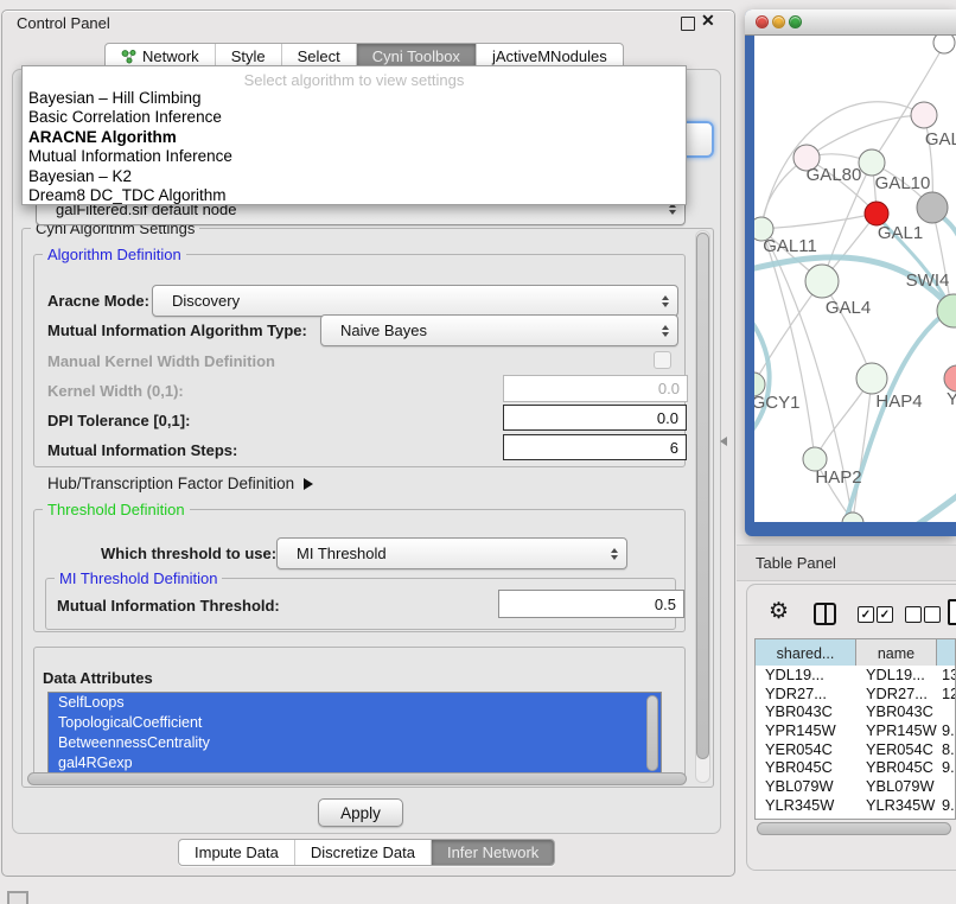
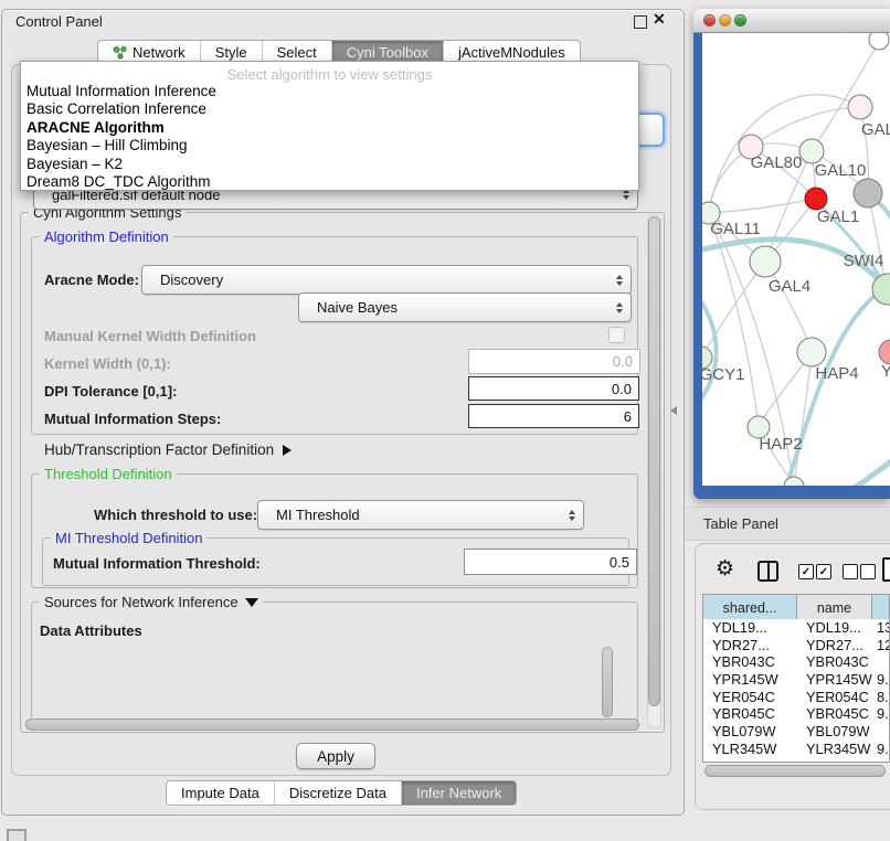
  Control Panel
  ✕
  Network
  Style
  Select
  Cyni Toolbox
  jActiveMNodules
  galFiltered.sif default node
  Select algorithm to view settings
- Bayesian – Hill Climbing
+ Mutual Information Inference
  Basic Correlation Inference
  ARACNE Algorithm
- Mutual Information Inference
+ Bayesian – Hill Climbing
  Bayesian – K2
  Dream8 DC_TDC Algorithm
  Cyni Algorithm Settings
  Algorithm Definition
  Aracne Mode:
  Discovery
- Mutual Information Algorithm Type:
  Naive Bayes
  Manual Kernel Width Definition
  Kernel Width (0,1):
  0.0
  DPI Tolerance [0,1]:
  0.0
  Mutual Information Steps:
  6
  Hub/Transcription Factor Definition
  Threshold Definition
  Which threshold to use:
  MI Threshold
  MI Threshold Definition
  Mutual Information Threshold:
  0.5
+ Sources for Network Inference
  Data Attributes
- SelfLoops
- TopologicalCoefficient
- BetweennessCentrality
- gal4RGexp
  Apply
  Impute Data
  Discretize Data
  Infer Network
  GAL80
  GAL10
  GAL1
  GAL11
  SWI4
  GAL4
  GCY1
  HAP4
  Y
  HAP2
  Table Panel
  ⚙
  ✓
  ✓
  shared...
  name
  YDL19...
  YDL19...
  13
  YDR27...
  YDR27...
  12
  YBR043C
  YBR043C
  YPR145W
  YPR145W
  9.
  YER054C
  YER054C
  8.
  YBR045C
  YBR045C
  9.
  YBL079W
  YBL079W
  YLR345W
  YLR345W
  9.
